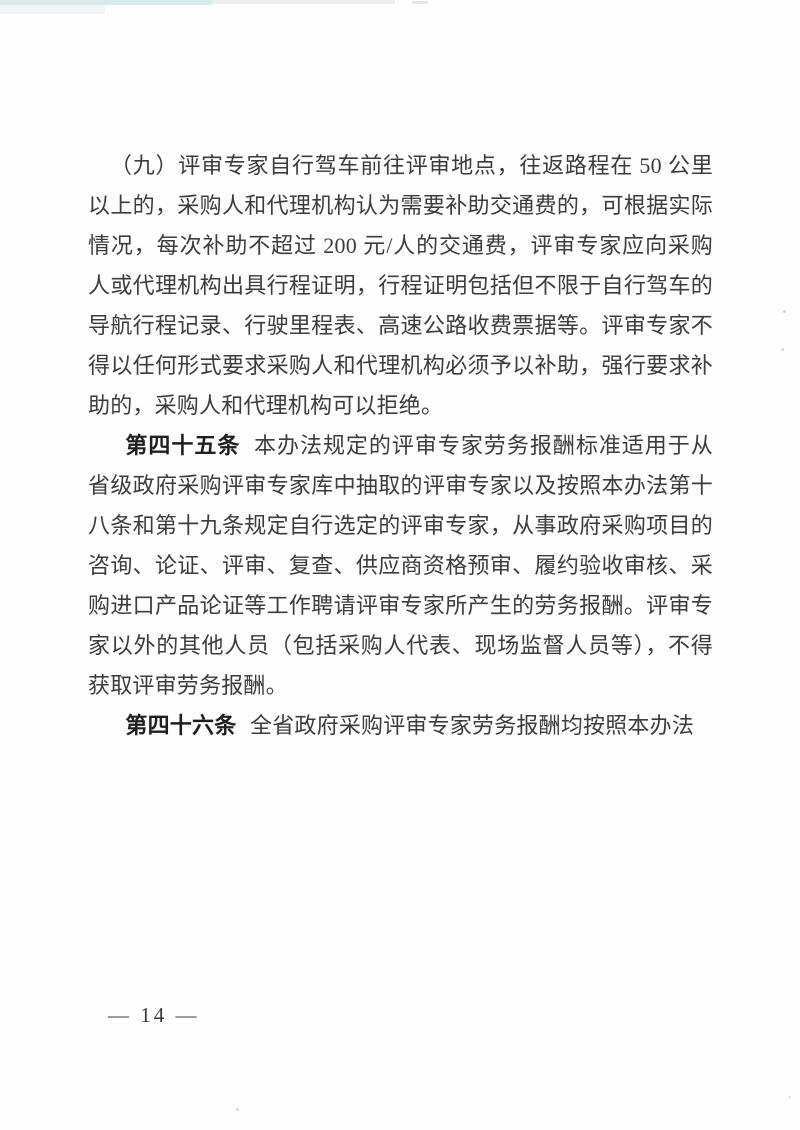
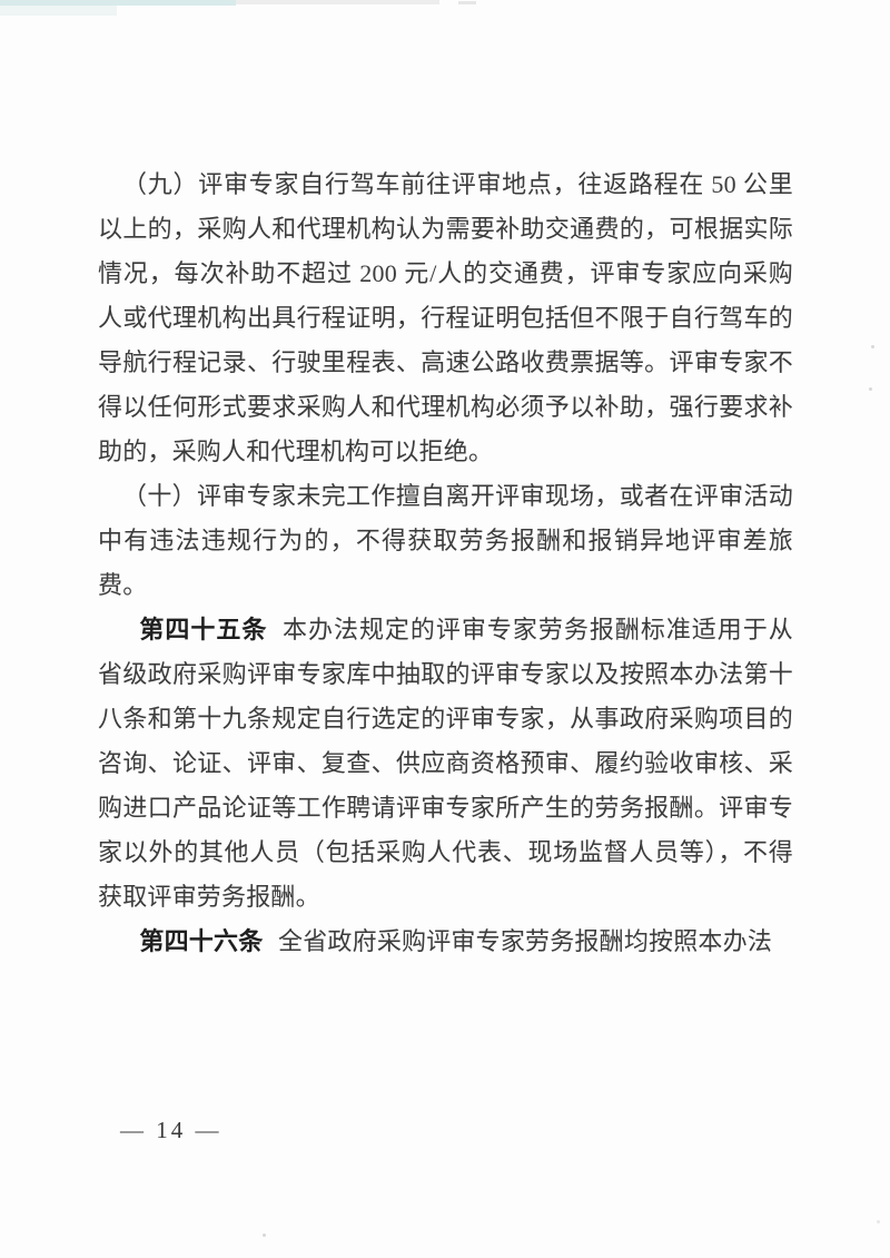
  （九）评审专家自行驾车前往评审地点，往返路程在 50 公里以上的，采购人和代理机构认为需要补助交通费的，可根据实际情况，每次补助不超过 200 元/人的交通费，评审专家应向采购人或代理机构出具行程证明，行程证明包括但不限于自行驾车的导航行程记录、行驶里程表、高速公路收费票据等。评审专家不得以任何形式要求采购人和代理机构必须予以补助，强行要求补助的，采购人和代理机构可以拒绝。
+ （十）评审专家未完工作擅自离开评审现场，或者在评审活动中有违法违规行为的，不得获取劳务报酬和报销异地评审差旅费。
  第四十五条 本办法规定的评审专家劳务报酬标准适用于从省级政府采购评审专家库中抽取的评审专家以及按照本办法第十八条和第十九条规定自行选定的评审专家，从事政府采购项目的咨询、论证、评审、复查、供应商资格预审、履约验收审核、采购进口产品论证等工作聘请评审专家所产生的劳务报酬。评审专家以外的其他人员（包括采购人代表、现场监督人员等），不得获取评审劳务报酬。
  第四十六条 全省政府采购评审专家劳务报酬均按照本办法
  — 14 —
